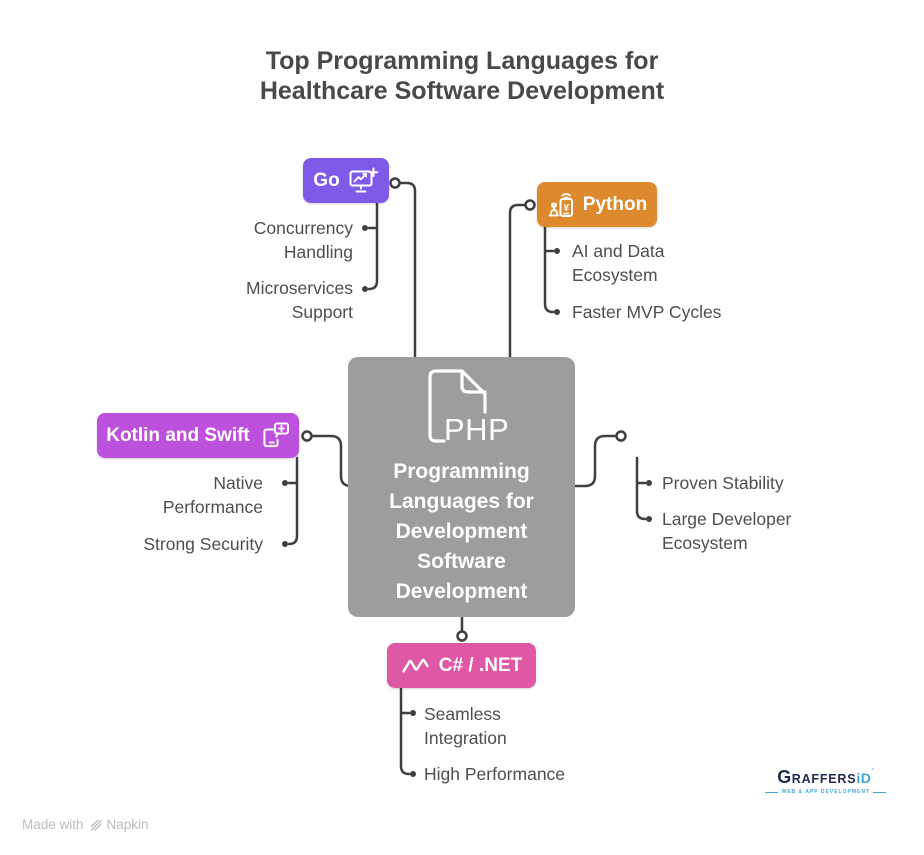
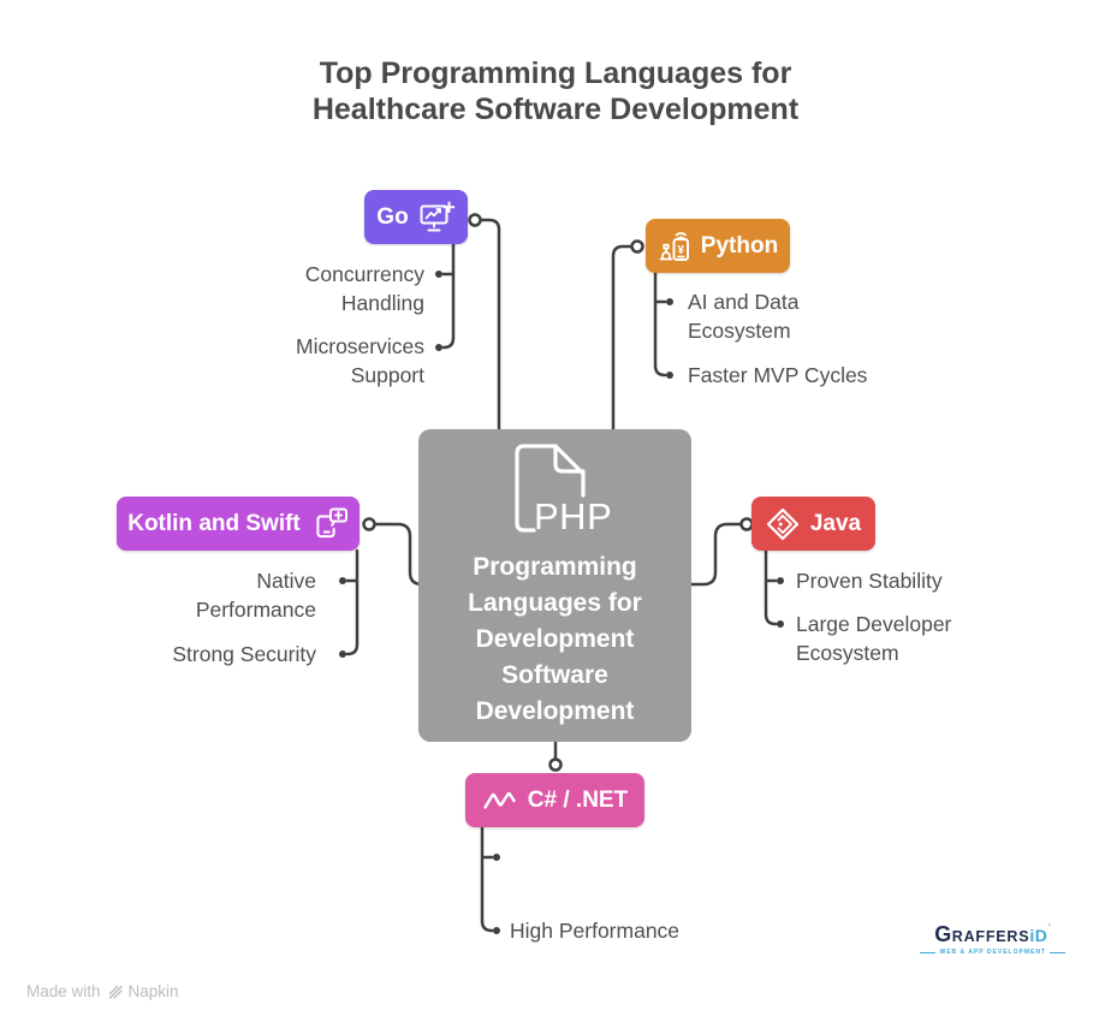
  Top Programming Languages for Healthcare Software Development
  PHP
  Programming Languages for Development Software Development
  Go
  ¥
  Python
  Kotlin and Swift
+ Java
  C# / .NET
  Concurrency Handling
  Microservices Support
  AI and Data Ecosystem
  Faster MVP Cycles
  Native Performance
  Strong Security
  Proven Stability
  Large Developer Ecosystem
- Seamless Integration
  High Performance
  Made with
  Napkin
  GRAFFERSiD
